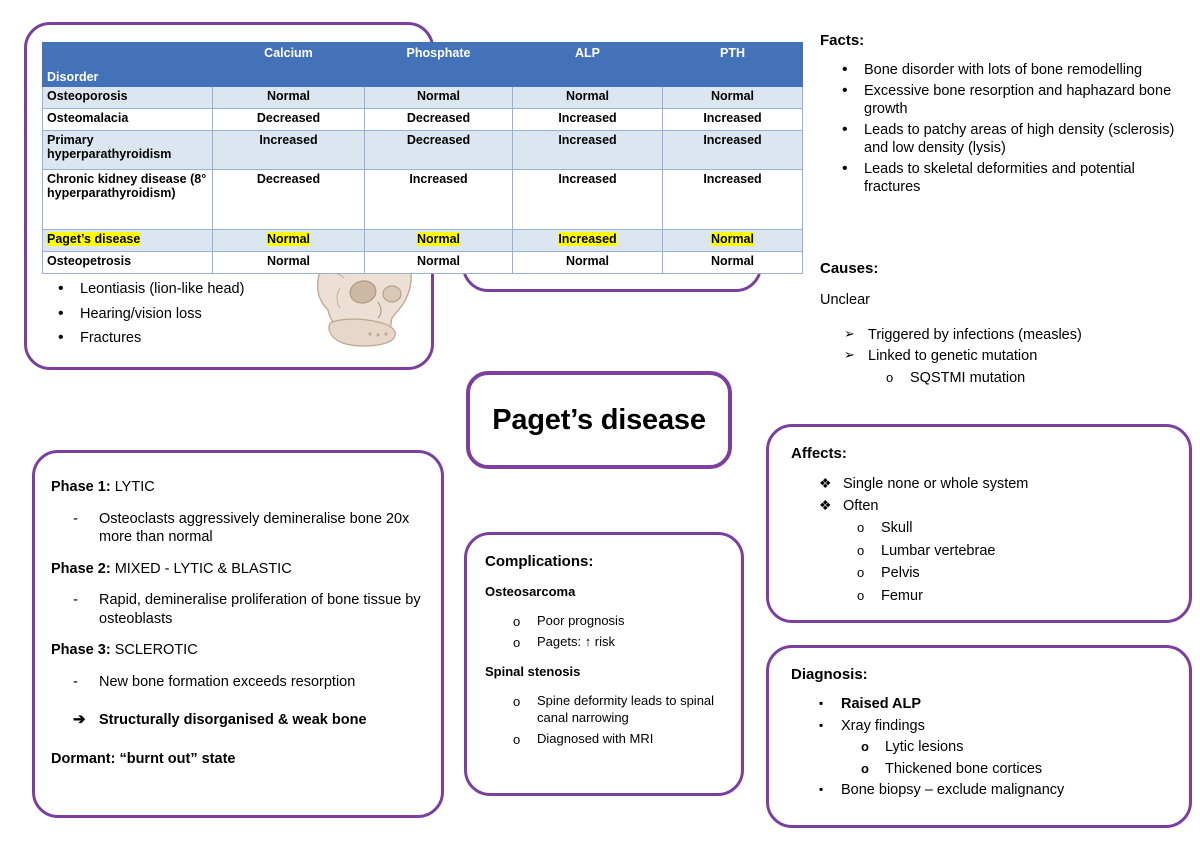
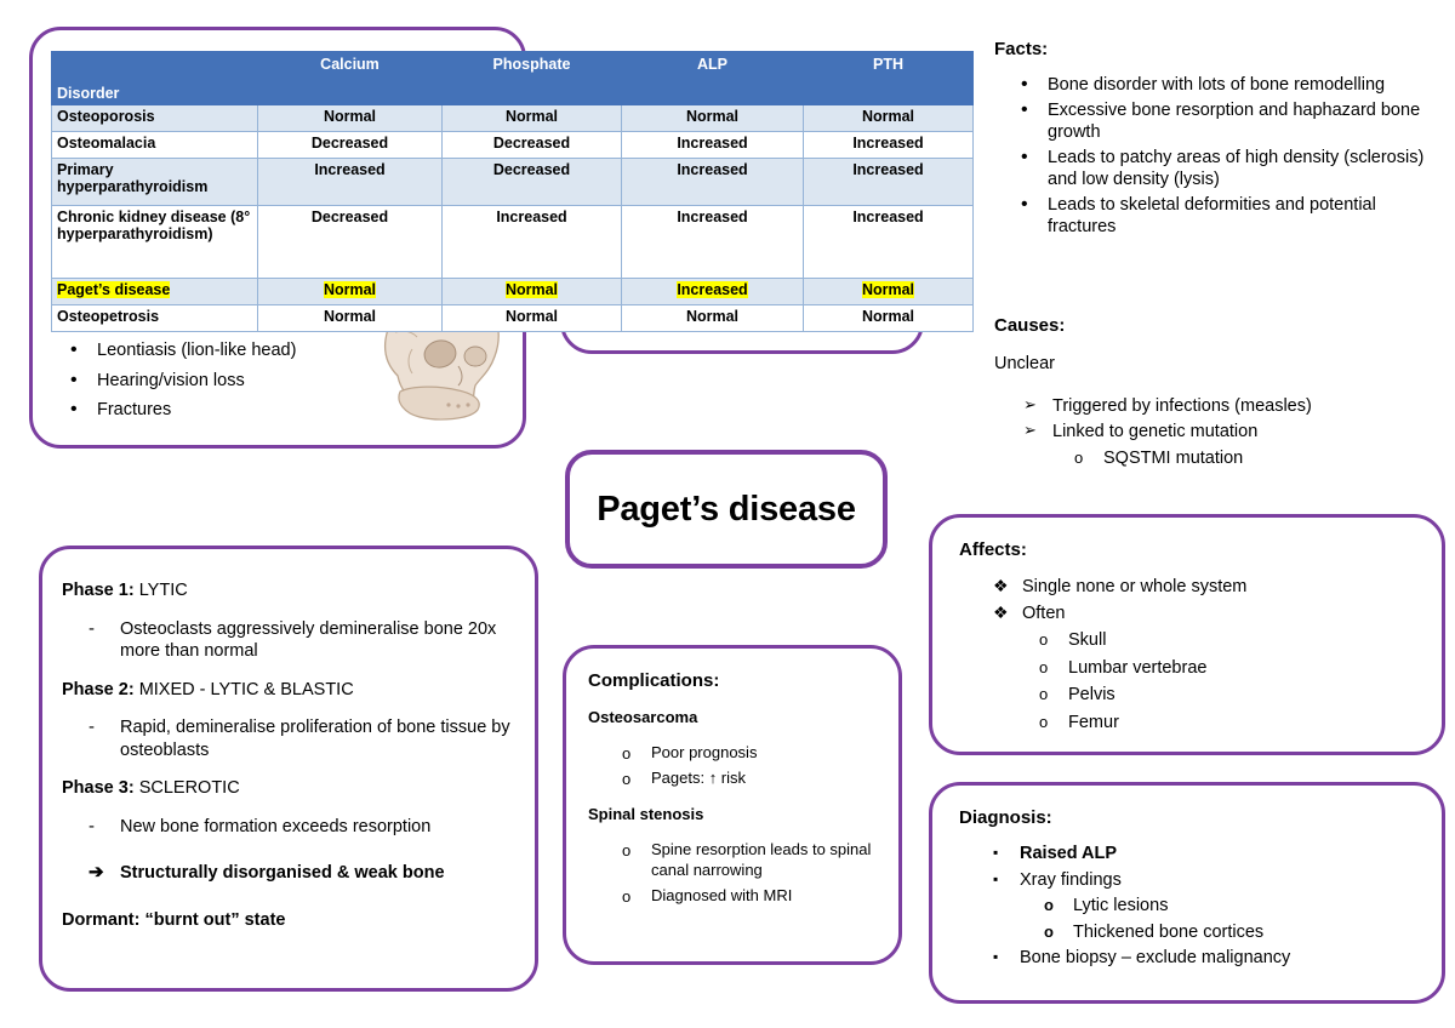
  •
  Leontiasis (lion-like head)
  •
  Hearing/vision loss
  •
  Fractures
  Disorder	Calcium	Phosphate	ALP	PTH
  Osteoporosis	Normal	Normal	Normal	Normal
  Osteomalacia	Decreased	Decreased	Increased	Increased
  Primary hyperparathyroidism	Increased	Decreased	Increased	Increased
  Chronic kidney disease (8° hyperparathyroidism)	Decreased	Increased	Increased	Increased
  Paget’s disease	Normal	Normal	Increased	Normal
  Osteopetrosis	Normal	Normal	Normal	Normal
  Facts:
  •
  Bone disorder with lots of bone remodelling
  •
  Excessive bone resorption and haphazard bone growth
  •
  Leads to patchy areas of high density (sclerosis) and low density (lysis)
  •
  Leads to skeletal deformities and potential fractures
  Causes:
  Unclear
  ➢
  Triggered by infections (measles)
  ➢
  Linked to genetic mutation
  o
  SQSTMI mutation
  Paget’s disease
  Affects:
  ❖
  Single none or whole system
  ❖
  Often
  o
  Skull
  o
  Lumbar vertebrae
  o
  Pelvis
  o
  Femur
  Diagnosis:
  ▪
  Raised ALP
  ▪
  Xray findings
  o
  Lytic lesions
  o
  Thickened bone cortices
  ▪
  Bone biopsy – exclude malignancy
  Phase 1: LYTIC
  -
  Osteoclasts aggressively demineralise bone 20x more than normal
  Phase 2: MIXED - LYTIC & BLASTIC
  -
  Rapid, demineralise proliferation of bone tissue by osteoblasts
  Phase 3: SCLEROTIC
  -
  New bone formation exceeds resorption
  ➔
  Structurally disorganised & weak bone
  Dormant: “burnt out” state
  Complications:
  Osteosarcoma
  o
  Poor prognosis
  o
  Pagets: ↑ risk
  Spinal stenosis
  o
- Spine deformity leads to spinal canal narrowing
+ Spine resorption leads to spinal canal narrowing
  o
  Diagnosed with MRI
